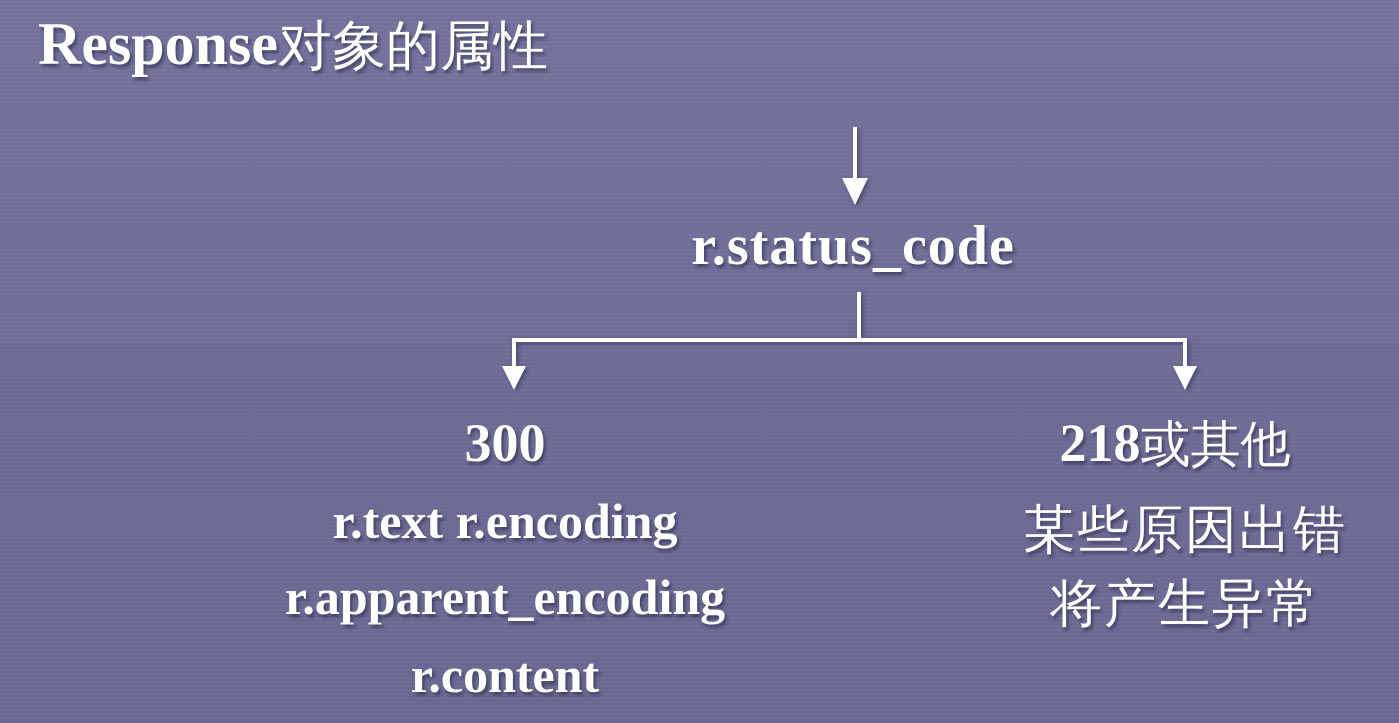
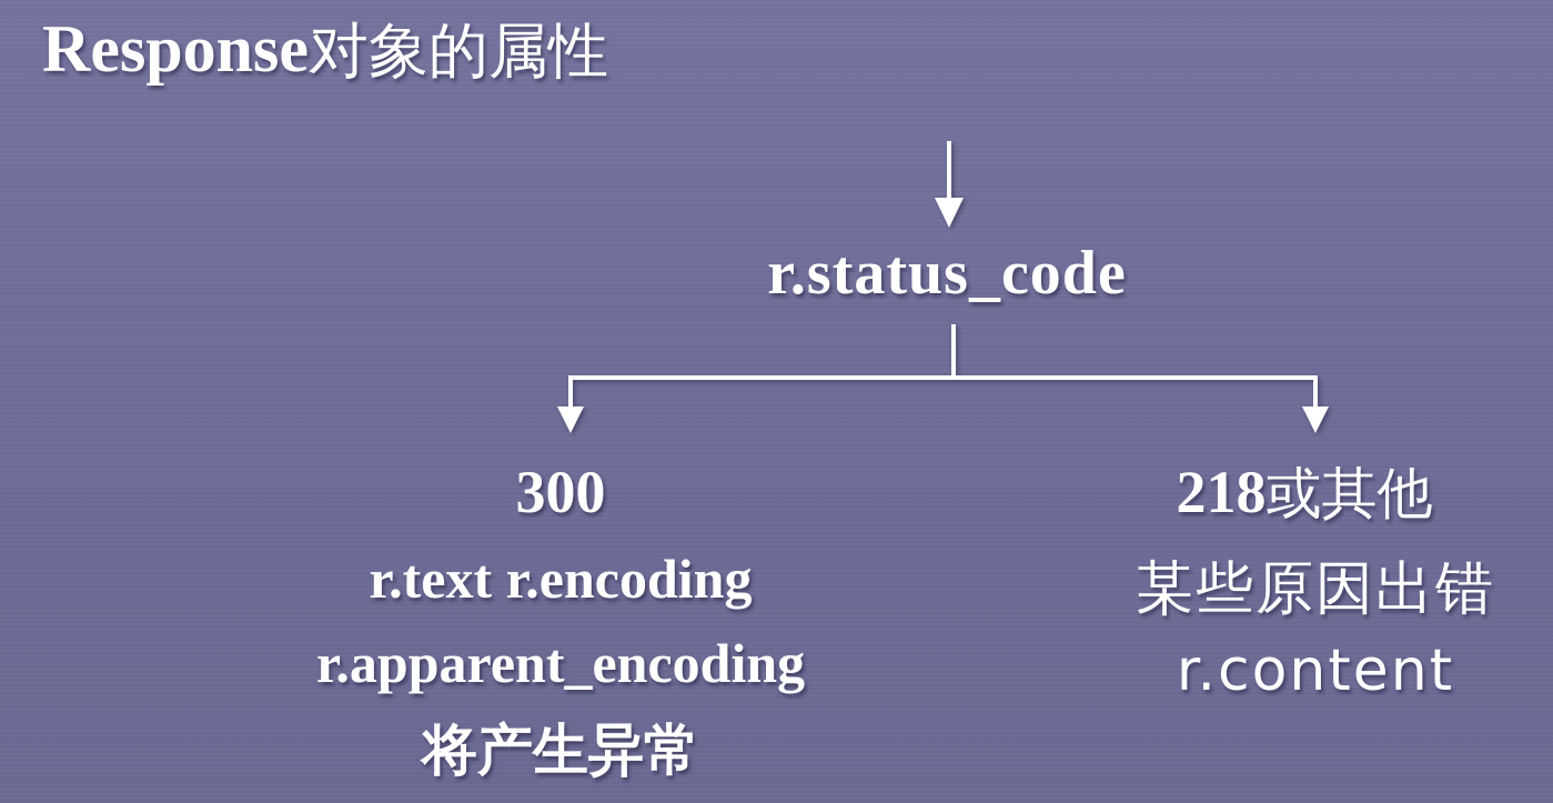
  Response对象的属性
  r.status_code
  300
  r.text r.encoding
  r.apparent_encoding
- r.content
+ 将产生异常
  218或其他
  某些原因出错
- 将产生异常
+ r.content
